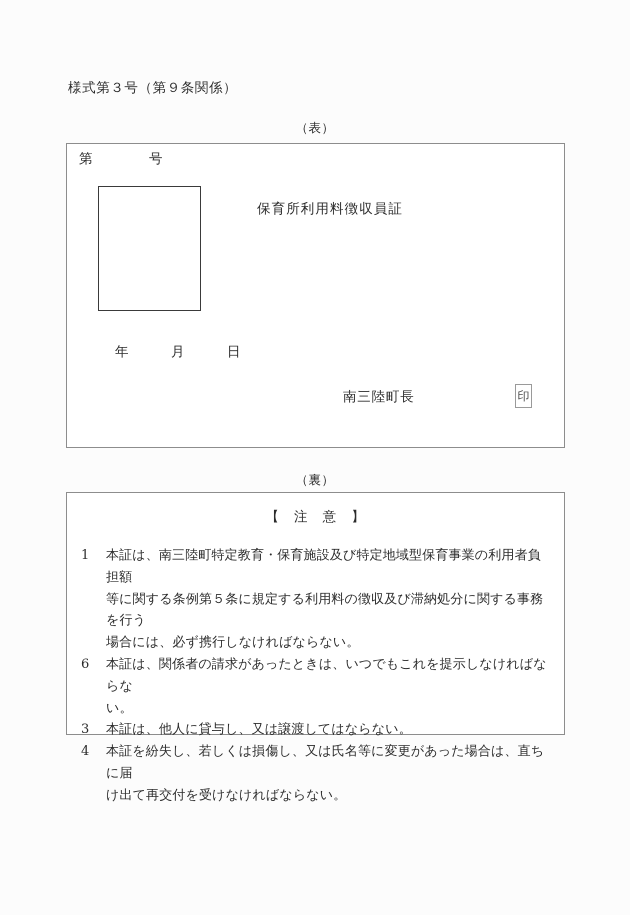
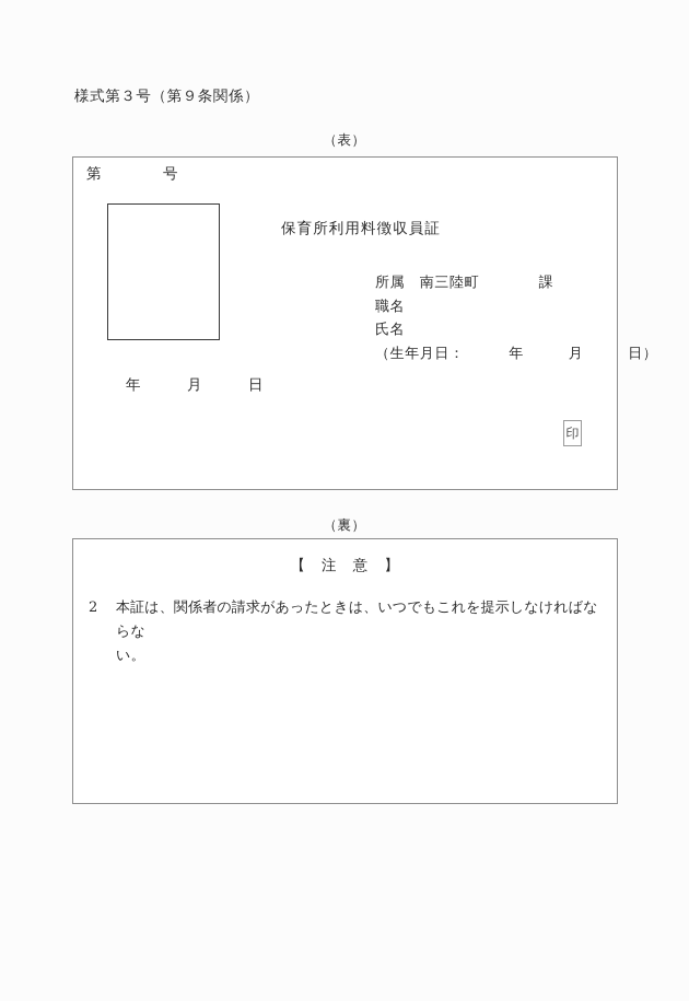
  様式第３号（第９条関係）
  （表）
  第 号
  保育所利用料徴収員証
+ 所属 南三陸町 課
+ 職名
+ 氏名
+ （生年月日： 年 月 日）
  年 月 日
- 南三陸町長
  印
  （裏）
  【 注 意 】
- 1
- 本証は、南三陸町特定教育・保育施設及び特定地域型保育事業の利用者負担額
- 等に関する条例第５条に規定する利用料の徴収及び滞納処分に関する事務を行う
- 場合には、必ず携行しなければならない。
- 6
+ 2
  本証は、関係者の請求があったときは、いつでもこれを提示しなければならな
  い。
- 3
- 本証は、他人に貸与し、又は譲渡してはならない。
- 4
- 本証を紛失し、若しくは損傷し、又は氏名等に変更があった場合は、直ちに届
- け出て再交付を受けなければならない。
